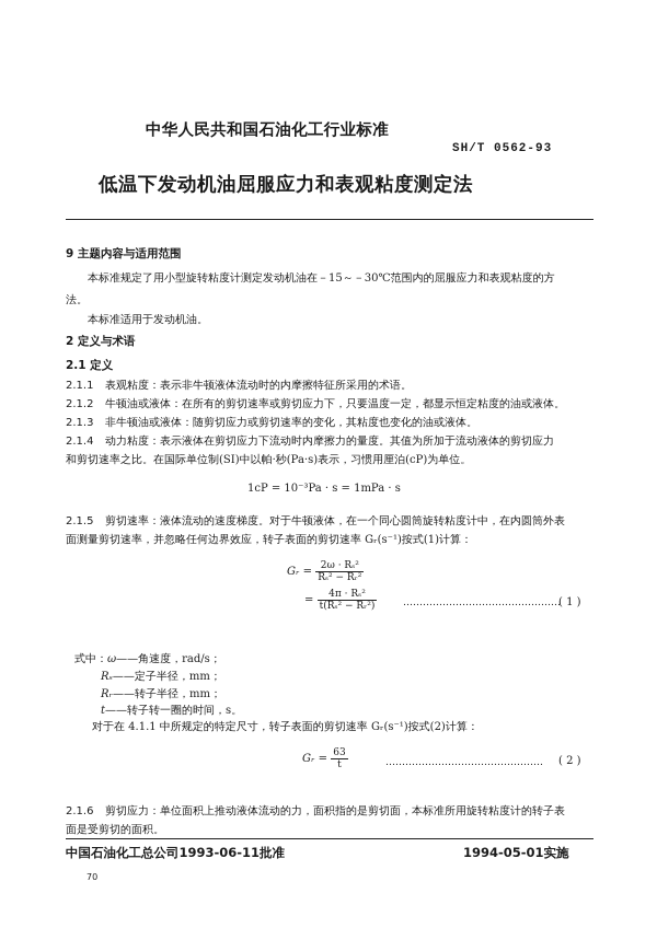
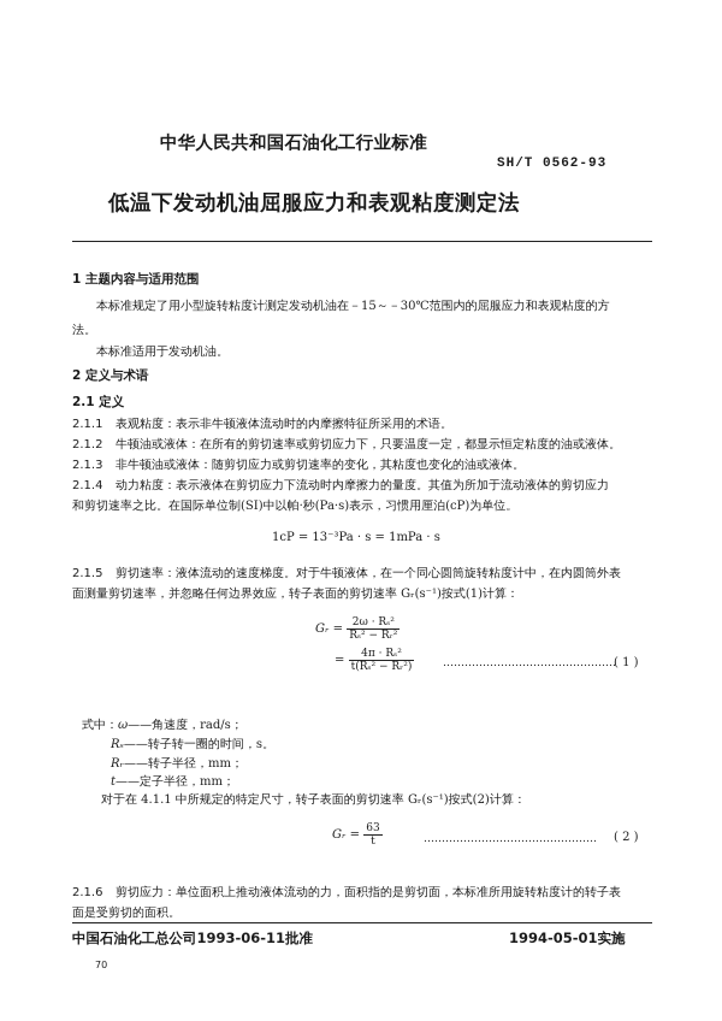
  中华人民共和国石油化工行业标准
  SH/T 0562-93
  低温下发动机油屈服应力和表观粘度测定法
- 9 主题内容与适用范围
+ 1 主题内容与适用范围
  本标准规定了用小型旋转粘度计测定发动机油在－15～－30℃范围内的屈服应力和表观粘度的方
  法。
  本标准适用于发动机油。
  2 定义与术语
  2.1 定义
  2.1.1 表观粘度：表示非牛顿液体流动时的内摩擦特征所采用的术语。
  2.1.2 牛顿油或液体：在所有的剪切速率或剪切应力下，只要温度一定，都显示恒定粘度的油或液体。
  2.1.3 非牛顿油或液体：随剪切应力或剪切速率的变化，其粘度也变化的油或液体。
  2.1.4 动力粘度：表示液体在剪切应力下流动时内摩擦力的量度。其值为所加于流动液体的剪切应力
  和剪切速率之比。在国际单位制(SI)中以帕·秒(Pa·s)表示，习惯用厘泊(cP)为单位。
- 1cP = 10⁻³Pa · s = 1mPa · s
+ 1cP = 13⁻³Pa · s = 1mPa · s
  2.1.5 剪切速率：液体流动的速度梯度。对于牛顿液体，在一个同心圆筒旋转粘度计中，在内圆筒外表
  面测量剪切速率，并忽略任何边界效应，转子表面的剪切速率 Gᵣ(s⁻¹)按式(1)计算：
  Gᵣ =
  2ω · Rₛ²
  Rₛ² − Rᵣ²
  =
  4π · Rₛ²
  t(Rₛ² − Rᵣ²)
  …………………………………………
  ( 1 )
  式中：ω——角速度，rad/s；
- Rₛ——定子半径，mm；
+ Rₛ——转子转一圈的时间，s。
  Rᵣ——转子半径，mm；
- t——转子转一圈的时间，s。
+ t——定子半径，mm；
  对于在 4.1.1 中所规定的特定尺寸，转子表面的剪切速率 Gᵣ(s⁻¹)按式(2)计算：
  Gᵣ =
  63
  t
  …………………………………………
  ( 2 )
  2.1.6 剪切应力：单位面积上推动液体流动的力，面积指的是剪切面，本标准所用旋转粘度计的转子表
  面是受剪切的面积。
  中国石油化工总公司1993-06-11批准
  1994-05-01实施
  70
